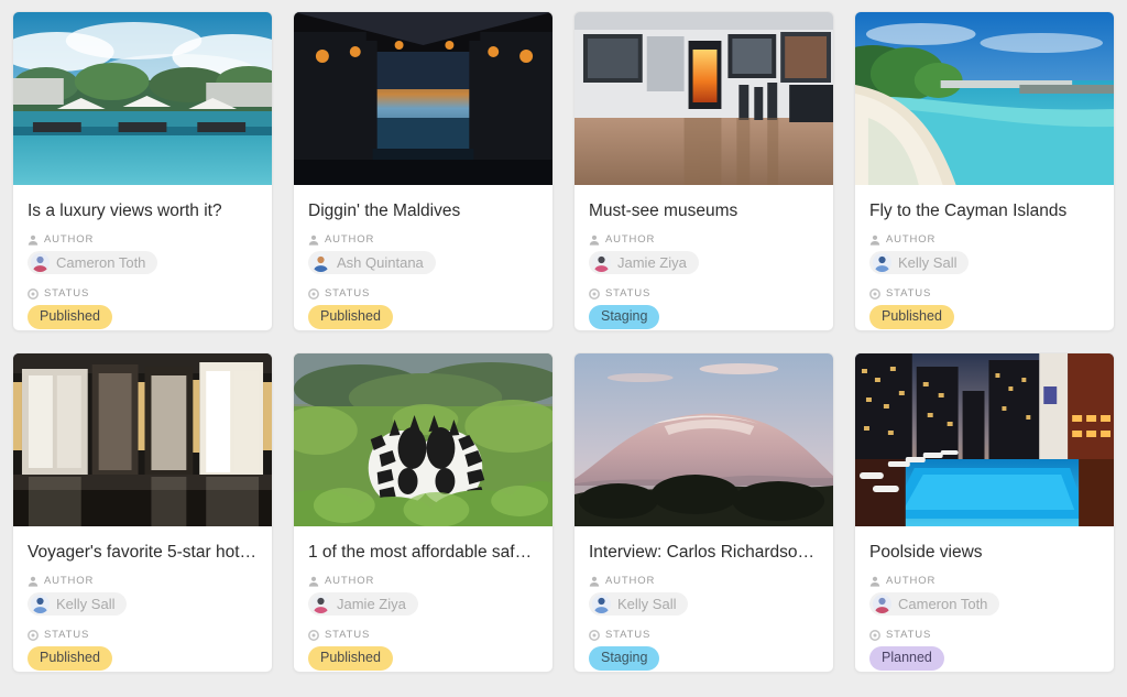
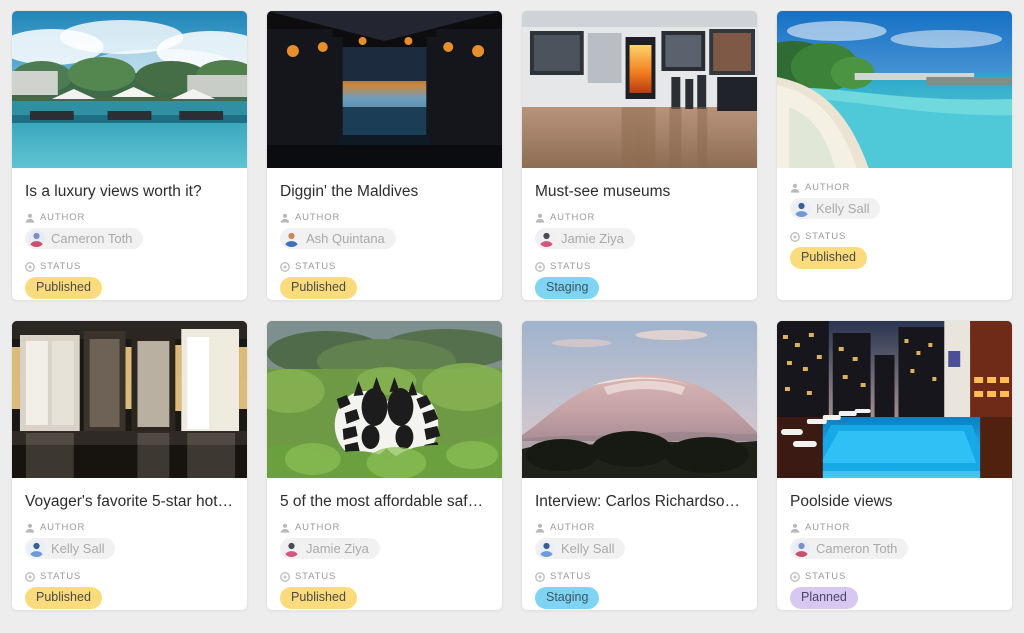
  Is a luxury views worth it?
  AUTHOR
  Cameron Toth
  STATUS
  Published
  Diggin' the Maldives
  AUTHOR
  Ash Quintana
  STATUS
  Published
  Must-see museums
  AUTHOR
  Jamie Ziya
  STATUS
  Staging
- Fly to the Cayman Islands
  AUTHOR
  Kelly Sall
  STATUS
  Published
  Voyager's favorite 5-star hotels
  AUTHOR
  Kelly Sall
  STATUS
  Published
- 1 of the most affordable safaris
+ 5 of the most affordable safaris
  AUTHOR
  Jamie Ziya
  STATUS
  Published
  Interview: Carlos Richardson'..
  AUTHOR
  Kelly Sall
  STATUS
  Staging
  Poolside views
  AUTHOR
  Cameron Toth
  STATUS
  Planned
